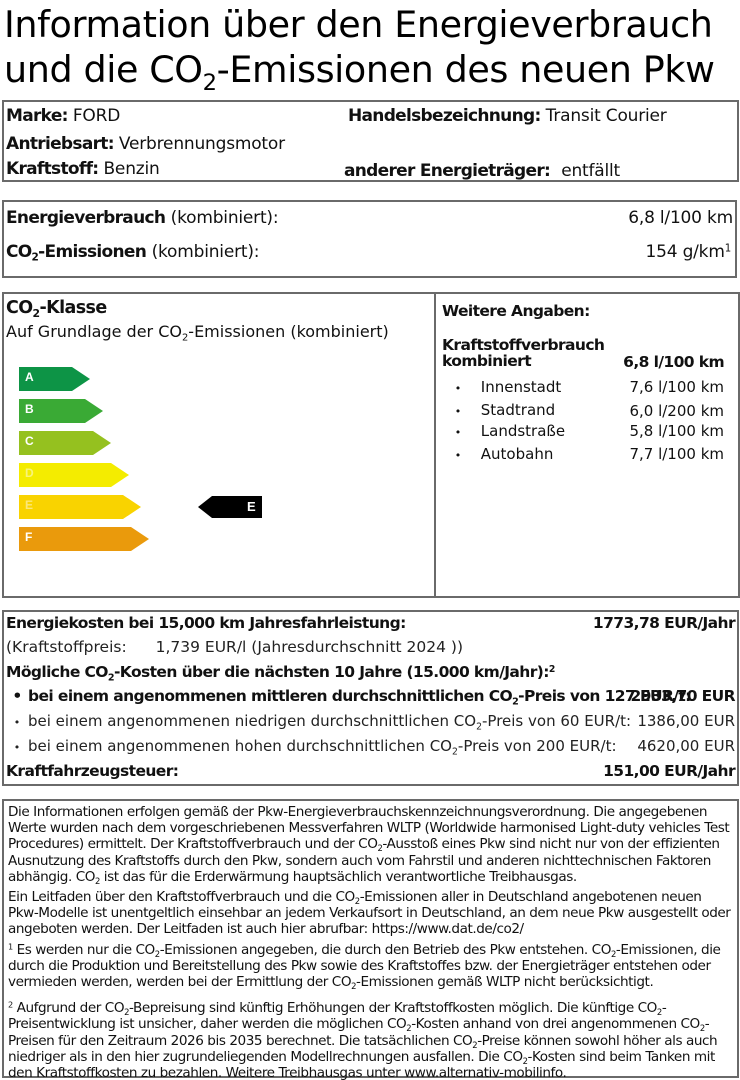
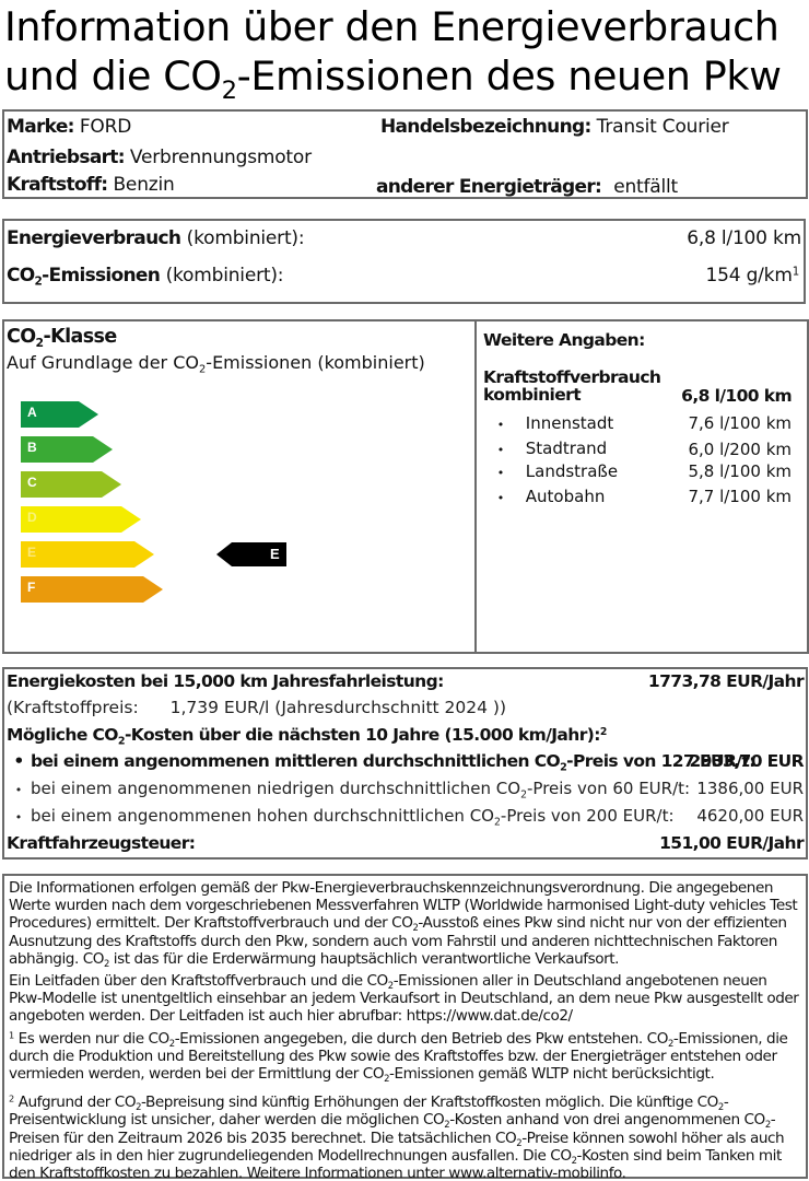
  Information über den Energieverbrauch
  und die CO2-Emissionen des neuen Pkw
  Marke: FORD
  Handelsbezeichnung: Transit Courier
  Antriebsart: Verbrennungsmotor
  Kraftstoff: Benzin
  anderer Energieträger: entfällt
  Energieverbrauch (kombiniert):
  6,8 l/100 km
  CO2-Emissionen (kombiniert):
  154 g/km1
  CO2-Klasse
  Auf Grundlage der CO2-Emissionen (kombiniert)
  A
  B
  C
  D
  E
  F
  E
  Weitere Angaben:
  Kraftstoffverbrauch
  kombiniert
  6,8 l/100 km
  • Innenstadt
  7,6 l/100 km
  • Stadtrand
  6,0 l/200 km
  • Landstraße
  5,8 l/100 km
  • Autobahn
  7,7 l/100 km
  Energiekosten bei 15,000 km Jahresfahrleistung:
  1773,78 EUR/Jahr
  (Kraftstoffpreis: 1,739 EUR/l (Jahresdurchschnitt 2024 ))
  Mögliche CO2-Kosten über die nächsten 10 Jahre (15.000 km/Jahr):2
  • bei einem angenommenen mittleren durchschnittlichen CO2-Preis von 127 EUR/t:
  2933,70 EUR
  • bei einem angenommenen niedrigen durchschnittlichen CO2-Preis von 60 EUR/t:
  1386,00 EUR
  • bei einem angenommenen hohen durchschnittlichen CO2-Preis von 200 EUR/t:
  4620,00 EUR
  Kraftfahrzeugsteuer:
  151,00 EUR/Jahr
- Die Informationen erfolgen gemäß der Pkw-Energieverbrauchskennzeichnungsverordnung. Die angegebenen Werte wurden nach dem vorgeschriebenen Messverfahren WLTP (Worldwide harmonised Light-duty vehicles Test Procedures) ermittelt. Der Kraftstoffverbrauch und der CO2-Ausstoß eines Pkw sind nicht nur von der effizienten Ausnutzung des Kraftstoffs durch den Pkw, sondern auch vom Fahrstil und anderen nichttechnischen Faktoren abhängig. CO2 ist das für die Erderwärmung hauptsächlich verantwortliche Treibhausgas.
+ Die Informationen erfolgen gemäß der Pkw-Energieverbrauchskennzeichnungsverordnung. Die angegebenen Werte wurden nach dem vorgeschriebenen Messverfahren WLTP (Worldwide harmonised Light-duty vehicles Test Procedures) ermittelt. Der Kraftstoffverbrauch und der CO2-Ausstoß eines Pkw sind nicht nur von der effizienten Ausnutzung des Kraftstoffs durch den Pkw, sondern auch vom Fahrstil und anderen nichttechnischen Faktoren abhängig. CO2 ist das für die Erderwärmung hauptsächlich verantwortliche Verkaufsort.
  Ein Leitfaden über den Kraftstoffverbrauch und die CO2-Emissionen aller in Deutschland angebotenen neuen Pkw-Modelle ist unentgeltlich einsehbar an jedem Verkaufsort in Deutschland, an dem neue Pkw ausgestellt oder angeboten werden. Der Leitfaden ist auch hier abrufbar: https://www.dat.de/co2/
  1 Es werden nur die CO2-Emissionen angegeben, die durch den Betrieb des Pkw entstehen. CO2-Emissionen, die durch die Produktion und Bereitstellung des Pkw sowie des Kraftstoffes bzw. der Energieträger entstehen oder vermieden werden, werden bei der Ermittlung der CO2-Emissionen gemäß WLTP nicht berücksichtigt.
- 2 Aufgrund der CO2-Bepreisung sind künftig Erhöhungen der Kraftstoffkosten möglich. Die künftige CO2-Preisentwicklung ist unsicher, daher werden die möglichen CO2-Kosten anhand von drei angenommenen CO2-Preisen für den Zeitraum 2026 bis 2035 berechnet. Die tatsächlichen CO2-Preise können sowohl höher als auch niedriger als in den hier zugrundeliegenden Modellrechnungen ausfallen. Die CO2-Kosten sind beim Tanken mit den Kraftstoffkosten zu bezahlen. Weitere Treibhausgas unter www.alternativ-mobilinfo.
+ 2 Aufgrund der CO2-Bepreisung sind künftig Erhöhungen der Kraftstoffkosten möglich. Die künftige CO2-Preisentwicklung ist unsicher, daher werden die möglichen CO2-Kosten anhand von drei angenommenen CO2-Preisen für den Zeitraum 2026 bis 2035 berechnet. Die tatsächlichen CO2-Preise können sowohl höher als auch niedriger als in den hier zugrundeliegenden Modellrechnungen ausfallen. Die CO2-Kosten sind beim Tanken mit den Kraftstoffkosten zu bezahlen. Weitere Informationen unter www.alternativ-mobilinfo.
